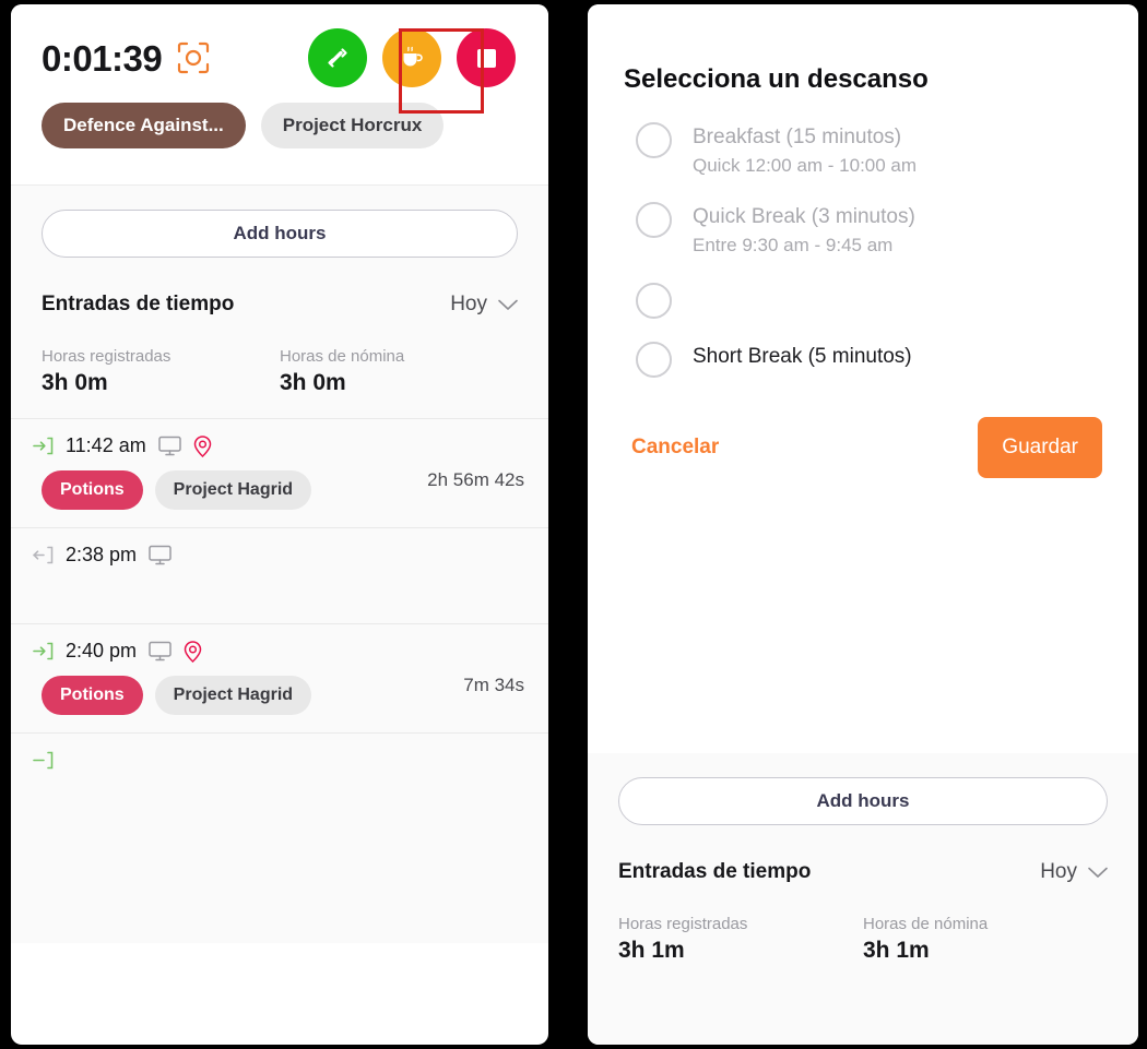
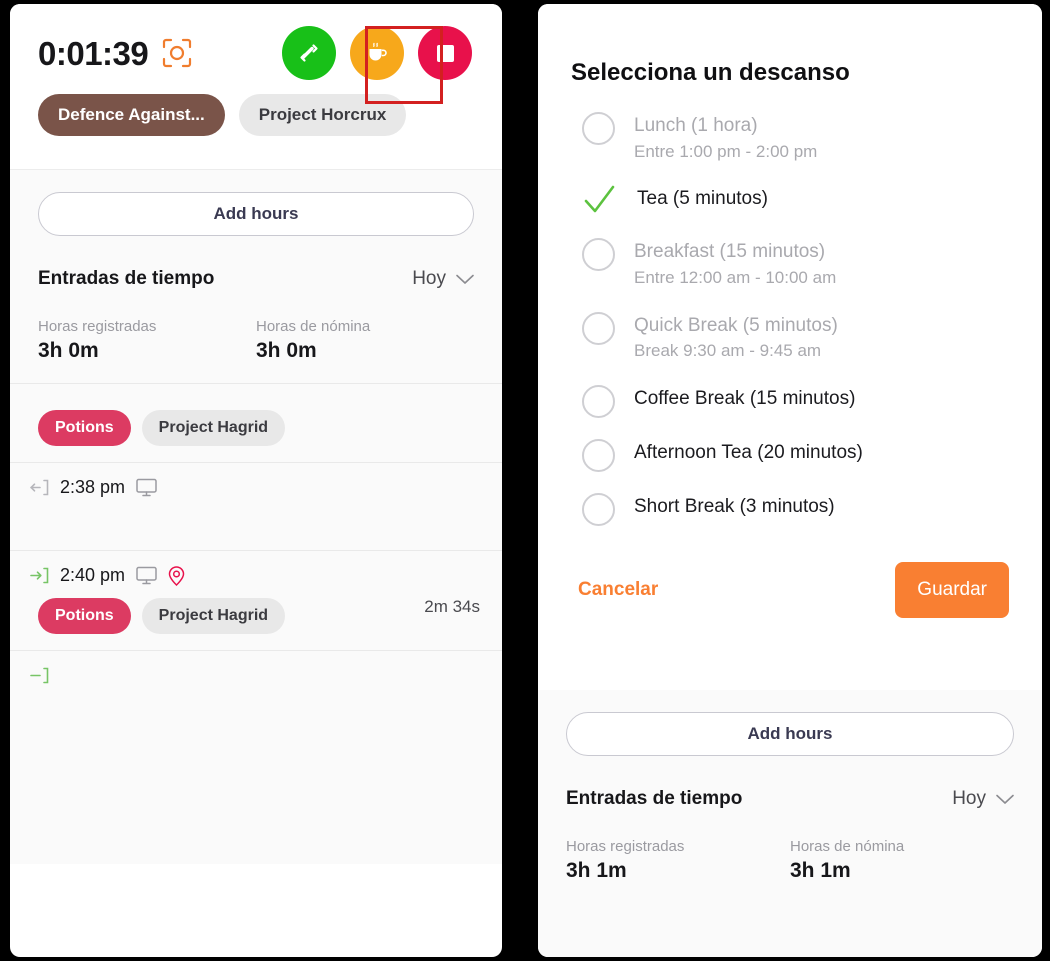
  0:01:39
  Defence Against...
  Project Horcrux
  Add hours
  Entradas de tiempo
  Hoy
  Horas registradas
  3h 0m
  Horas de nómina
  3h 0m
- 11:42 am
- 2h 56m 42s
  Potions
  Project Hagrid
  2:38 pm
  2:40 pm
- 7m 34s
+ 2m 34s
  Potions
  Project Hagrid
  Selecciona un descanso
+ Lunch (1 hora)
+ Entre 1:00 pm - 2:00 pm
+ Tea (5 minutos)
  Breakfast (15 minutos)
- Quick 12:00 am - 10:00 am
+ Entre 12:00 am - 10:00 am
- Quick Break (3 minutos)
+ Quick Break (5 minutos)
- Entre 9:30 am - 9:45 am
+ Break 9:30 am - 9:45 am
+ Coffee Break (15 minutos)
+ Afternoon Tea (20 minutos)
- Short Break (5 minutos)
+ Short Break (3 minutos)
  Cancelar
  Guardar
  Add hours
  Entradas de tiempo
  Hoy
  Horas registradas
  3h 1m
  Horas de nómina
  3h 1m
